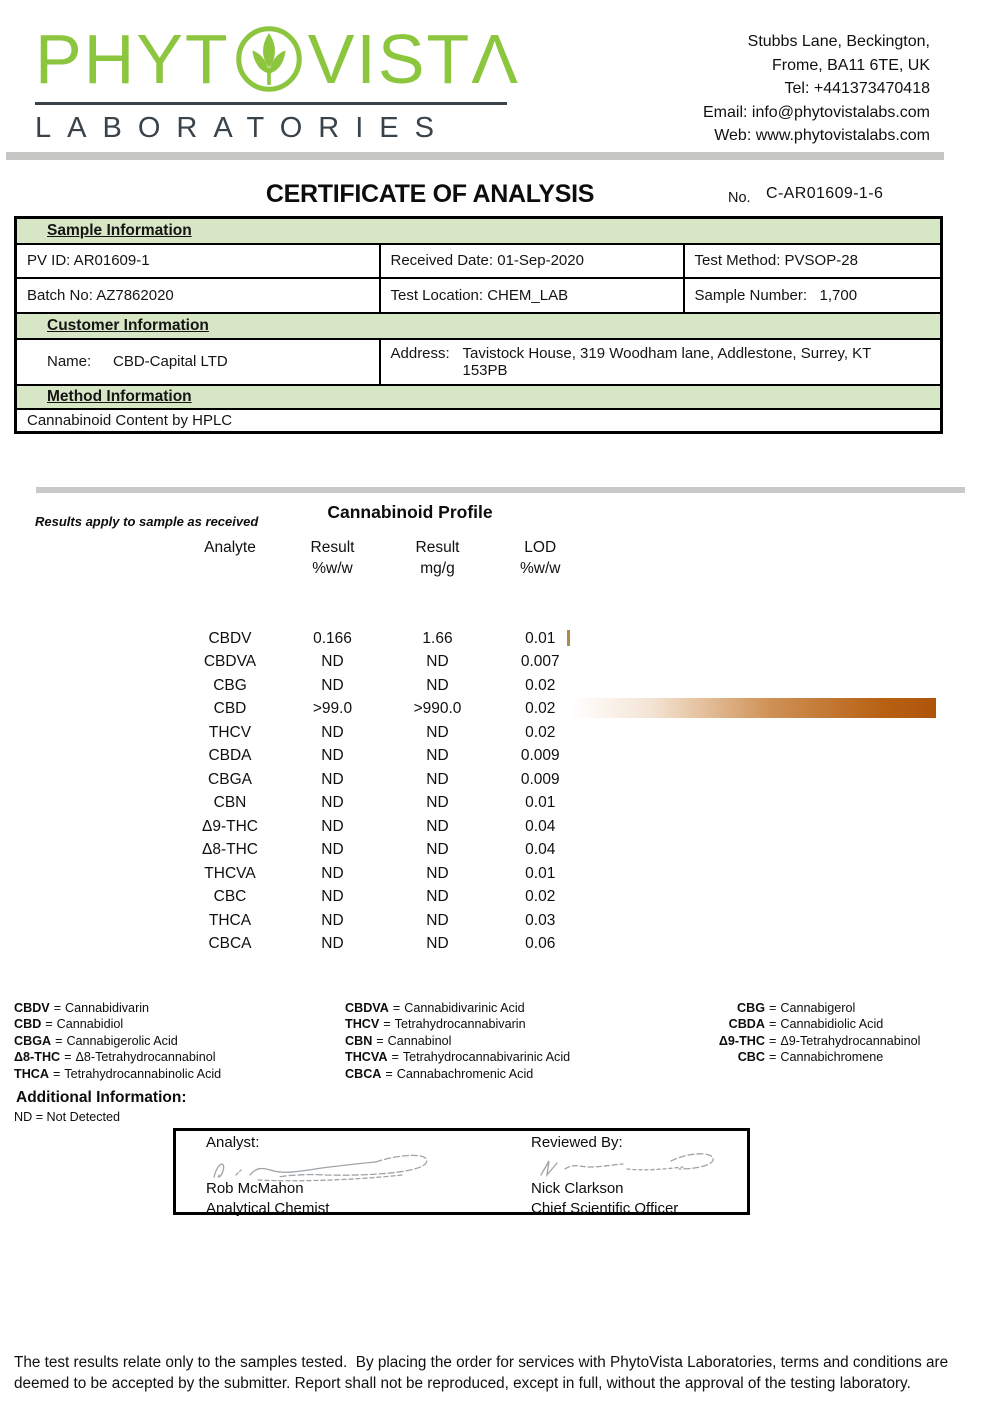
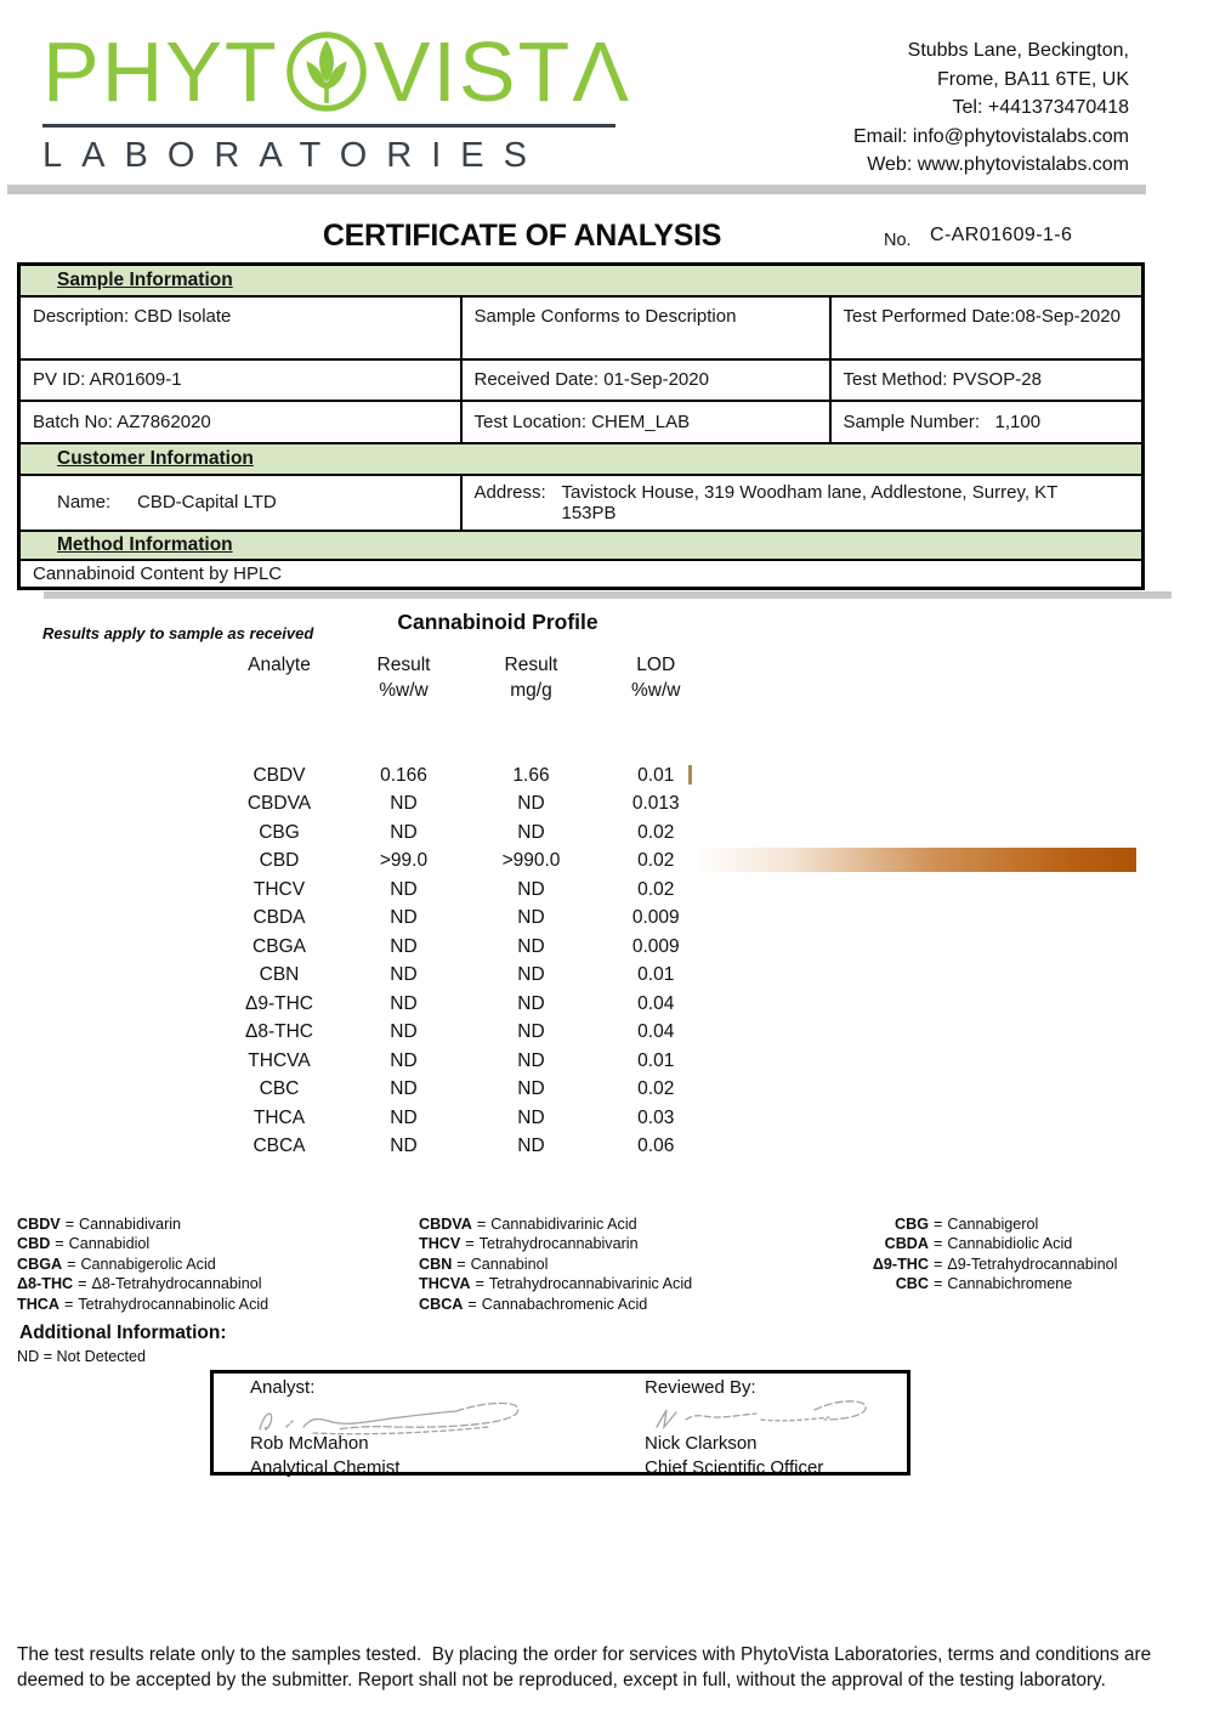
  PHYT
  VIST
  Λ
  LABORATORIES
  Stubbs Lane, Beckington,
  Frome, BA11 6TE, UK
  Tel: +441373470418
  Email: info@phytovistalabs.com
  Web: www.phytovistalabs.com
  CERTIFICATE OF ANALYSIS
  No.
  C-AR01609-1-6
  Sample Information
+ Description: CBD Isolate	Sample Conforms to Description	Test Performed Date:08-Sep-2020
  PV ID: AR01609-1	Received Date: 01-Sep-2020	Test Method: PVSOP-28
- Batch No: AZ7862020	Test Location: CHEM_LAB	Sample Number: 1,700
+ Batch No: AZ7862020	Test Location: CHEM_LAB	Sample Number: 1,100
  Customer Information
  Name: CBD-Capital LTD	Address: Tavistock House, 319 Woodham lane, Addlestone, Surrey, KT 153PB
  Method Information
  Cannabinoid Content by HPLC
  Results apply to sample as received
  Cannabinoid Profile
  Analyte	Result	Result	LOD
  	%w/w	mg/g	%w/w
  CBDV	0.166	1.66	0.01
- CBDVA	ND	ND	0.007
+ CBDVA	ND	ND	0.013
  CBG	ND	ND	0.02
  CBD	>99.0	>990.0	0.02
  THCV	ND	ND	0.02
  CBDA	ND	ND	0.009
  CBGA	ND	ND	0.009
  CBN	ND	ND	0.01
  Δ9-THC	ND	ND	0.04
  Δ8-THC	ND	ND	0.04
  THCVA	ND	ND	0.01
  CBC	ND	ND	0.02
  THCA	ND	ND	0.03
  CBCA	ND	ND	0.06
  CBDV = Cannabidivarin
  CBD = Cannabidiol
  CBGA = Cannabigerolic Acid
  Δ8-THC = Δ8-Tetrahydrocannabinol
  THCA = Tetrahydrocannabinolic Acid
  CBDVA = Cannabidivarinic Acid
  THCV = Tetrahydrocannabivarin
  CBN = Cannabinol
  THCVA = Tetrahydrocannabivarinic Acid
  CBCA = Cannabachromenic Acid
  CBG = Cannabigerol
  CBDA = Cannabidiolic Acid
  Δ9-THC = Δ9-Tetrahydrocannabinol
  CBC = Cannabichromene
  Additional Information:
  ND = Not Detected
  Analyst:
  Rob McMahon
  Analytical Chemist
  Reviewed By:
  Nick Clarkson
  Chief Scientific Officer
  The test results relate only to the samples tested. By placing the order for services with PhytoVista Laboratories, terms and conditions are
  deemed to be accepted by the submitter. Report shall not be reproduced, except in full, without the approval of the testing laboratory.
